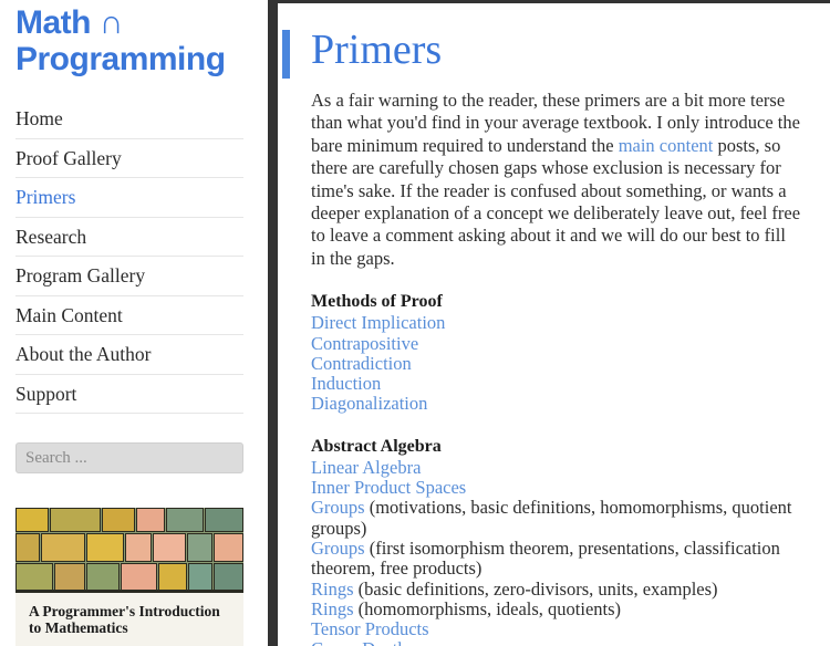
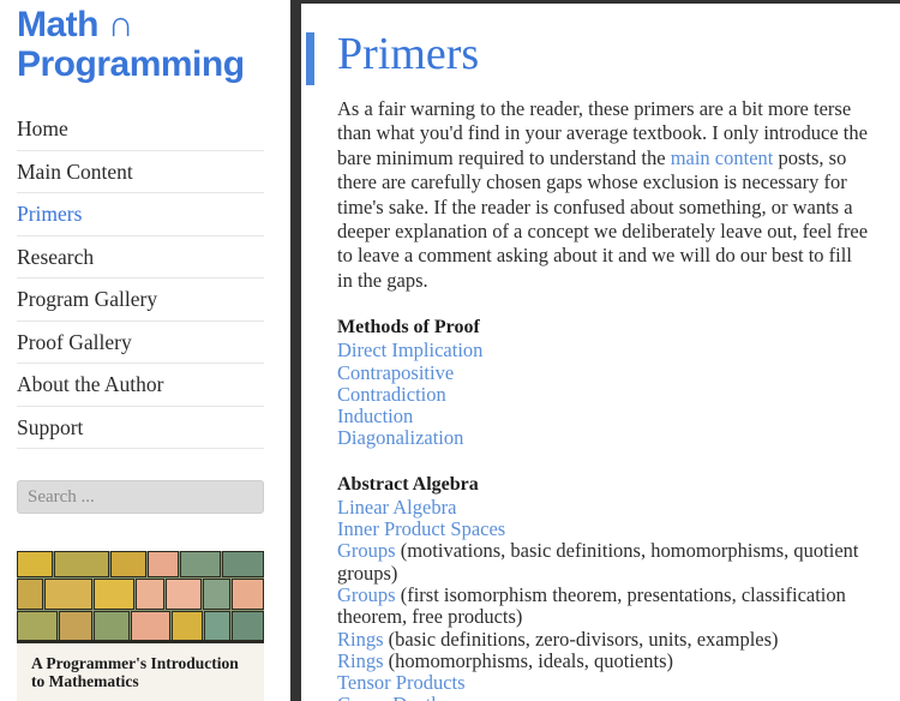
  Math ∩ Programming
  Home
- Proof Gallery
+ Main Content
  Primers
  Research
  Program Gallery
- Main Content
+ Proof Gallery
  About the Author
  Support
  Search ...
  A Programmer's Introduction to Mathematics
  Primers
  As a fair warning to the reader, these primers are a bit more terse than what you'd find in your average textbook. I only introduce the bare minimum required to understand the main content posts, so there are carefully chosen gaps whose exclusion is necessary for time's sake. If the reader is confused about something, or wants a deeper explanation of a concept we deliberately leave out, feel free to leave a comment asking about it and we will do our best to fill in the gaps.
  Methods of Proof
  Direct Implication
  Contrapositive
  Contradiction
  Induction
  Diagonalization
  Abstract Algebra
  Linear Algebra
  Inner Product Spaces
  Groups (motivations, basic definitions, homomorphisms, quotient groups)
  Groups (first isomorphism theorem, presentations, classification theorem, free products)
  Rings (basic definitions, zero-divisors, units, examples)
  Rings (homomorphisms, ideals, quotients)
  Tensor Products
